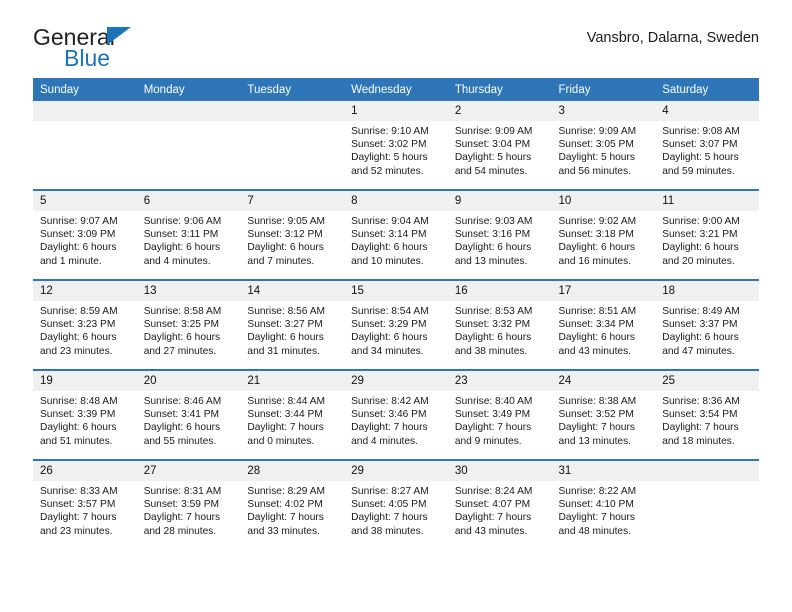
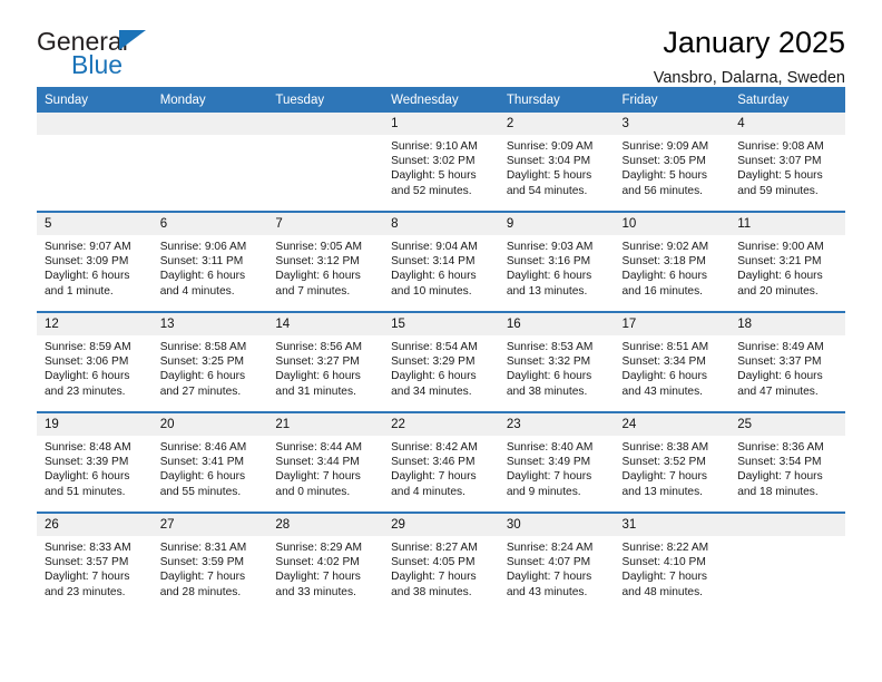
  General
  Blue
+ January 2025
  Vansbro, Dalarna, Sweden
  Sunday	Monday	Tuesday	Wednesday	Thursday	Friday	Saturday
  			1Sunrise: 9:10 AMSunset: 3:02 PMDaylight: 5 hoursand 52 minutes.	2Sunrise: 9:09 AMSunset: 3:04 PMDaylight: 5 hoursand 54 minutes.	3Sunrise: 9:09 AMSunset: 3:05 PMDaylight: 5 hoursand 56 minutes.	4Sunrise: 9:08 AMSunset: 3:07 PMDaylight: 5 hoursand 59 minutes.
  5Sunrise: 9:07 AMSunset: 3:09 PMDaylight: 6 hoursand 1 minute.	6Sunrise: 9:06 AMSunset: 3:11 PMDaylight: 6 hoursand 4 minutes.	7Sunrise: 9:05 AMSunset: 3:12 PMDaylight: 6 hoursand 7 minutes.	8Sunrise: 9:04 AMSunset: 3:14 PMDaylight: 6 hoursand 10 minutes.	9Sunrise: 9:03 AMSunset: 3:16 PMDaylight: 6 hoursand 13 minutes.	10Sunrise: 9:02 AMSunset: 3:18 PMDaylight: 6 hoursand 16 minutes.	11Sunrise: 9:00 AMSunset: 3:21 PMDaylight: 6 hoursand 20 minutes.
- 12Sunrise: 8:59 AMSunset: 3:23 PMDaylight: 6 hoursand 23 minutes.	13Sunrise: 8:58 AMSunset: 3:25 PMDaylight: 6 hoursand 27 minutes.	14Sunrise: 8:56 AMSunset: 3:27 PMDaylight: 6 hoursand 31 minutes.	15Sunrise: 8:54 AMSunset: 3:29 PMDaylight: 6 hoursand 34 minutes.	16Sunrise: 8:53 AMSunset: 3:32 PMDaylight: 6 hoursand 38 minutes.	17Sunrise: 8:51 AMSunset: 3:34 PMDaylight: 6 hoursand 43 minutes.	18Sunrise: 8:49 AMSunset: 3:37 PMDaylight: 6 hoursand 47 minutes.
+ 12Sunrise: 8:59 AMSunset: 3:06 PMDaylight: 6 hoursand 23 minutes.	13Sunrise: 8:58 AMSunset: 3:25 PMDaylight: 6 hoursand 27 minutes.	14Sunrise: 8:56 AMSunset: 3:27 PMDaylight: 6 hoursand 31 minutes.	15Sunrise: 8:54 AMSunset: 3:29 PMDaylight: 6 hoursand 34 minutes.	16Sunrise: 8:53 AMSunset: 3:32 PMDaylight: 6 hoursand 38 minutes.	17Sunrise: 8:51 AMSunset: 3:34 PMDaylight: 6 hoursand 43 minutes.	18Sunrise: 8:49 AMSunset: 3:37 PMDaylight: 6 hoursand 47 minutes.
- 19Sunrise: 8:48 AMSunset: 3:39 PMDaylight: 6 hoursand 51 minutes.	20Sunrise: 8:46 AMSunset: 3:41 PMDaylight: 6 hoursand 55 minutes.	21Sunrise: 8:44 AMSunset: 3:44 PMDaylight: 7 hoursand 0 minutes.	29Sunrise: 8:42 AMSunset: 3:46 PMDaylight: 7 hoursand 4 minutes.	23Sunrise: 8:40 AMSunset: 3:49 PMDaylight: 7 hoursand 9 minutes.	24Sunrise: 8:38 AMSunset: 3:52 PMDaylight: 7 hoursand 13 minutes.	25Sunrise: 8:36 AMSunset: 3:54 PMDaylight: 7 hoursand 18 minutes.
+ 19Sunrise: 8:48 AMSunset: 3:39 PMDaylight: 6 hoursand 51 minutes.	20Sunrise: 8:46 AMSunset: 3:41 PMDaylight: 6 hoursand 55 minutes.	21Sunrise: 8:44 AMSunset: 3:44 PMDaylight: 7 hoursand 0 minutes.	22Sunrise: 8:42 AMSunset: 3:46 PMDaylight: 7 hoursand 4 minutes.	23Sunrise: 8:40 AMSunset: 3:49 PMDaylight: 7 hoursand 9 minutes.	24Sunrise: 8:38 AMSunset: 3:52 PMDaylight: 7 hoursand 13 minutes.	25Sunrise: 8:36 AMSunset: 3:54 PMDaylight: 7 hoursand 18 minutes.
  26Sunrise: 8:33 AMSunset: 3:57 PMDaylight: 7 hoursand 23 minutes.	27Sunrise: 8:31 AMSunset: 3:59 PMDaylight: 7 hoursand 28 minutes.	28Sunrise: 8:29 AMSunset: 4:02 PMDaylight: 7 hoursand 33 minutes.	29Sunrise: 8:27 AMSunset: 4:05 PMDaylight: 7 hoursand 38 minutes.	30Sunrise: 8:24 AMSunset: 4:07 PMDaylight: 7 hoursand 43 minutes.	31Sunrise: 8:22 AMSunset: 4:10 PMDaylight: 7 hoursand 48 minutes.
